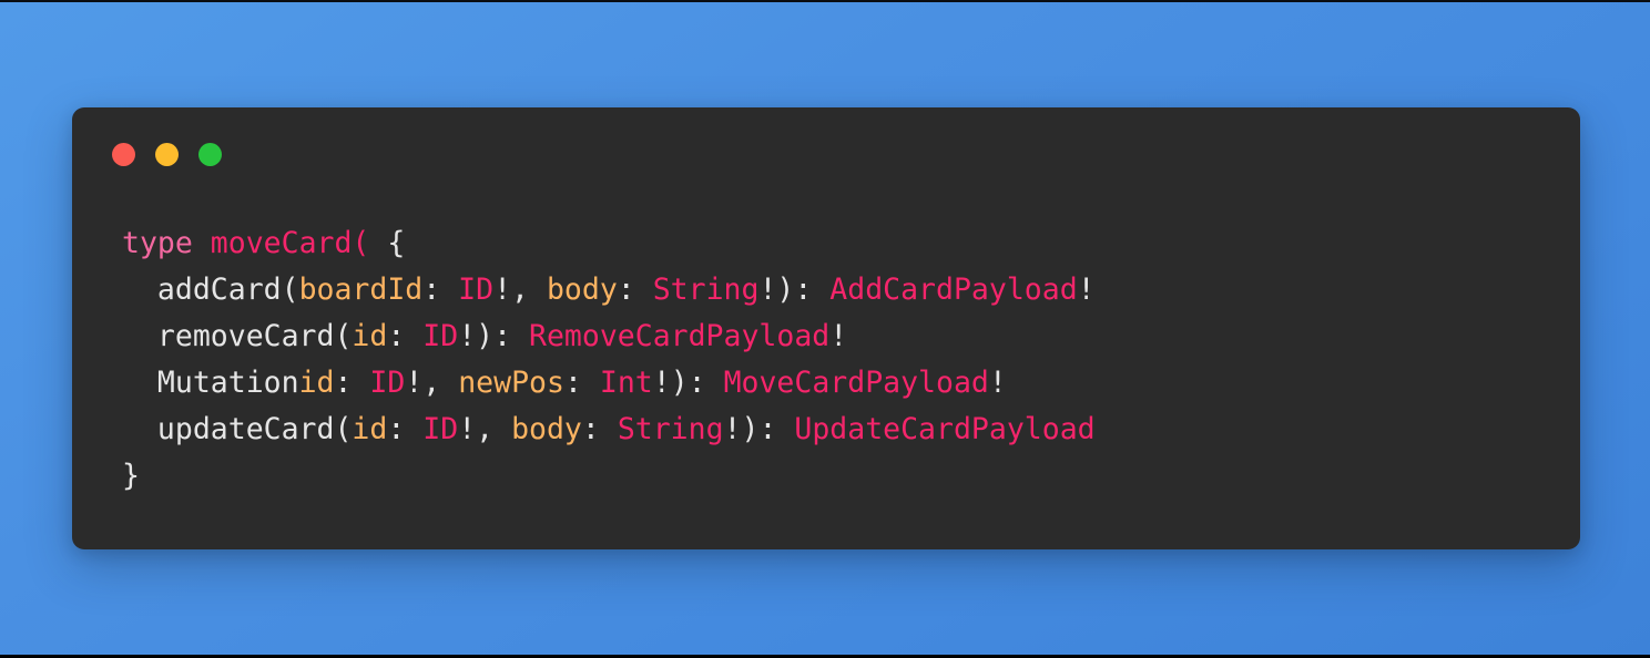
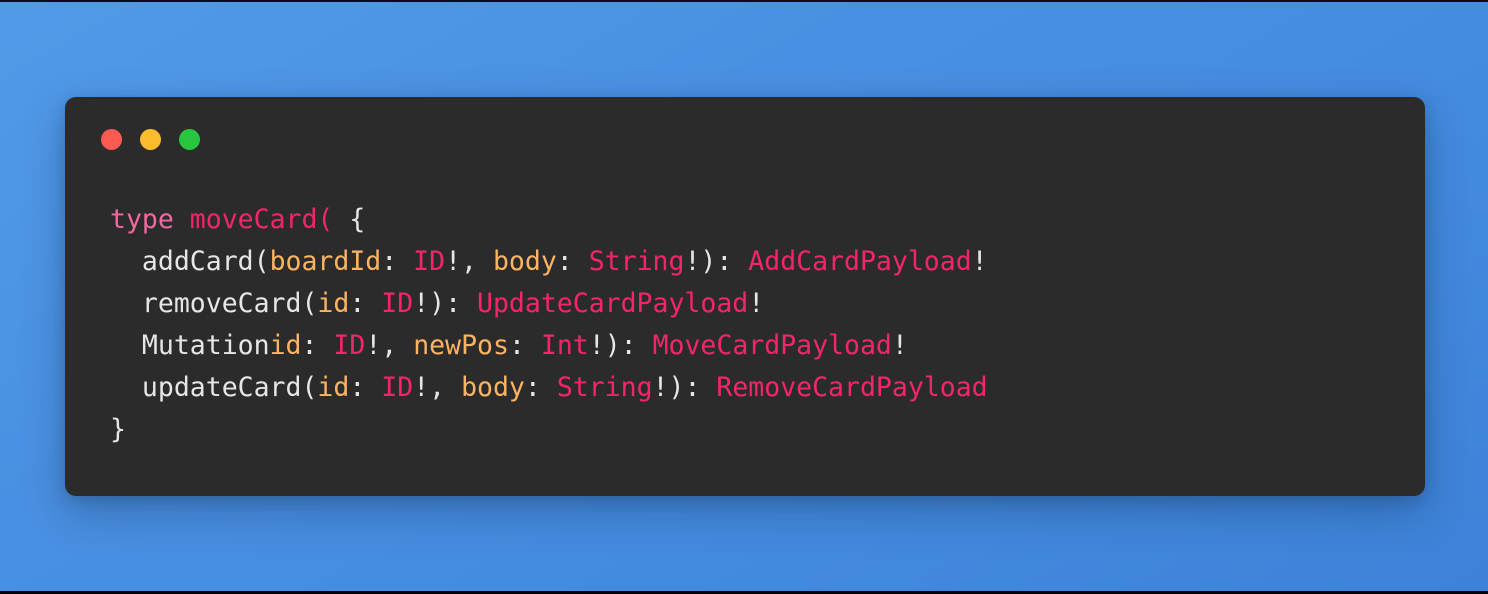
  type moveCard( {
  addCard(boardId: ID!, body: String!): AddCardPayload!
- removeCard(id: ID!): RemoveCardPayload!
+ removeCard(id: ID!): UpdateCardPayload!
  Mutationid: ID!, newPos: Int!): MoveCardPayload!
- updateCard(id: ID!, body: String!): UpdateCardPayload
+ updateCard(id: ID!, body: String!): RemoveCardPayload
  }
